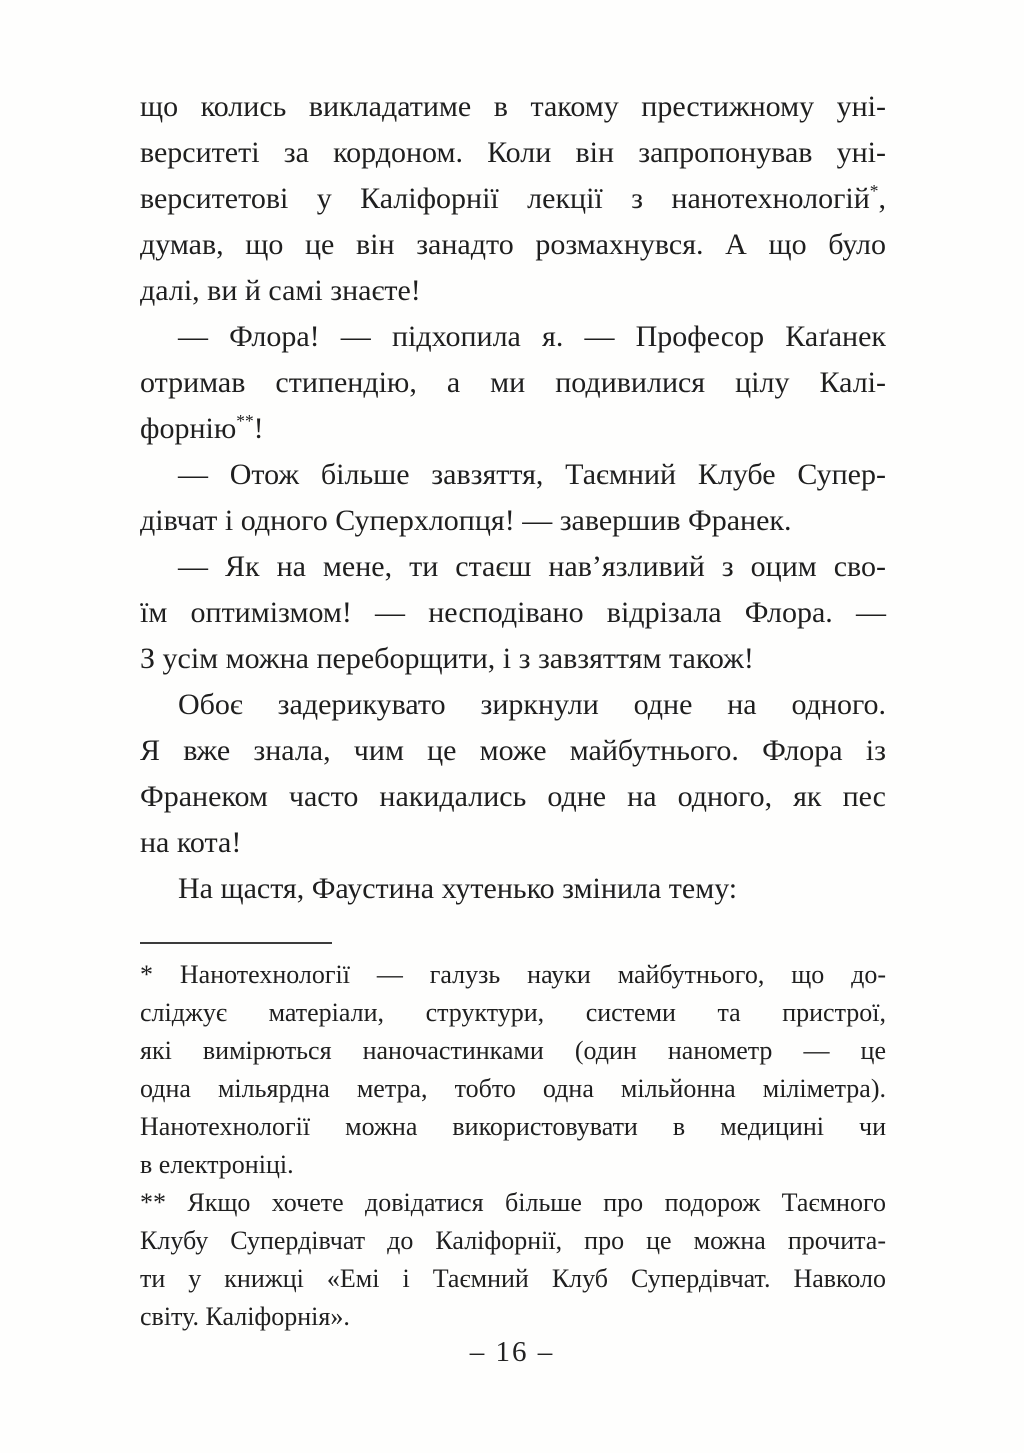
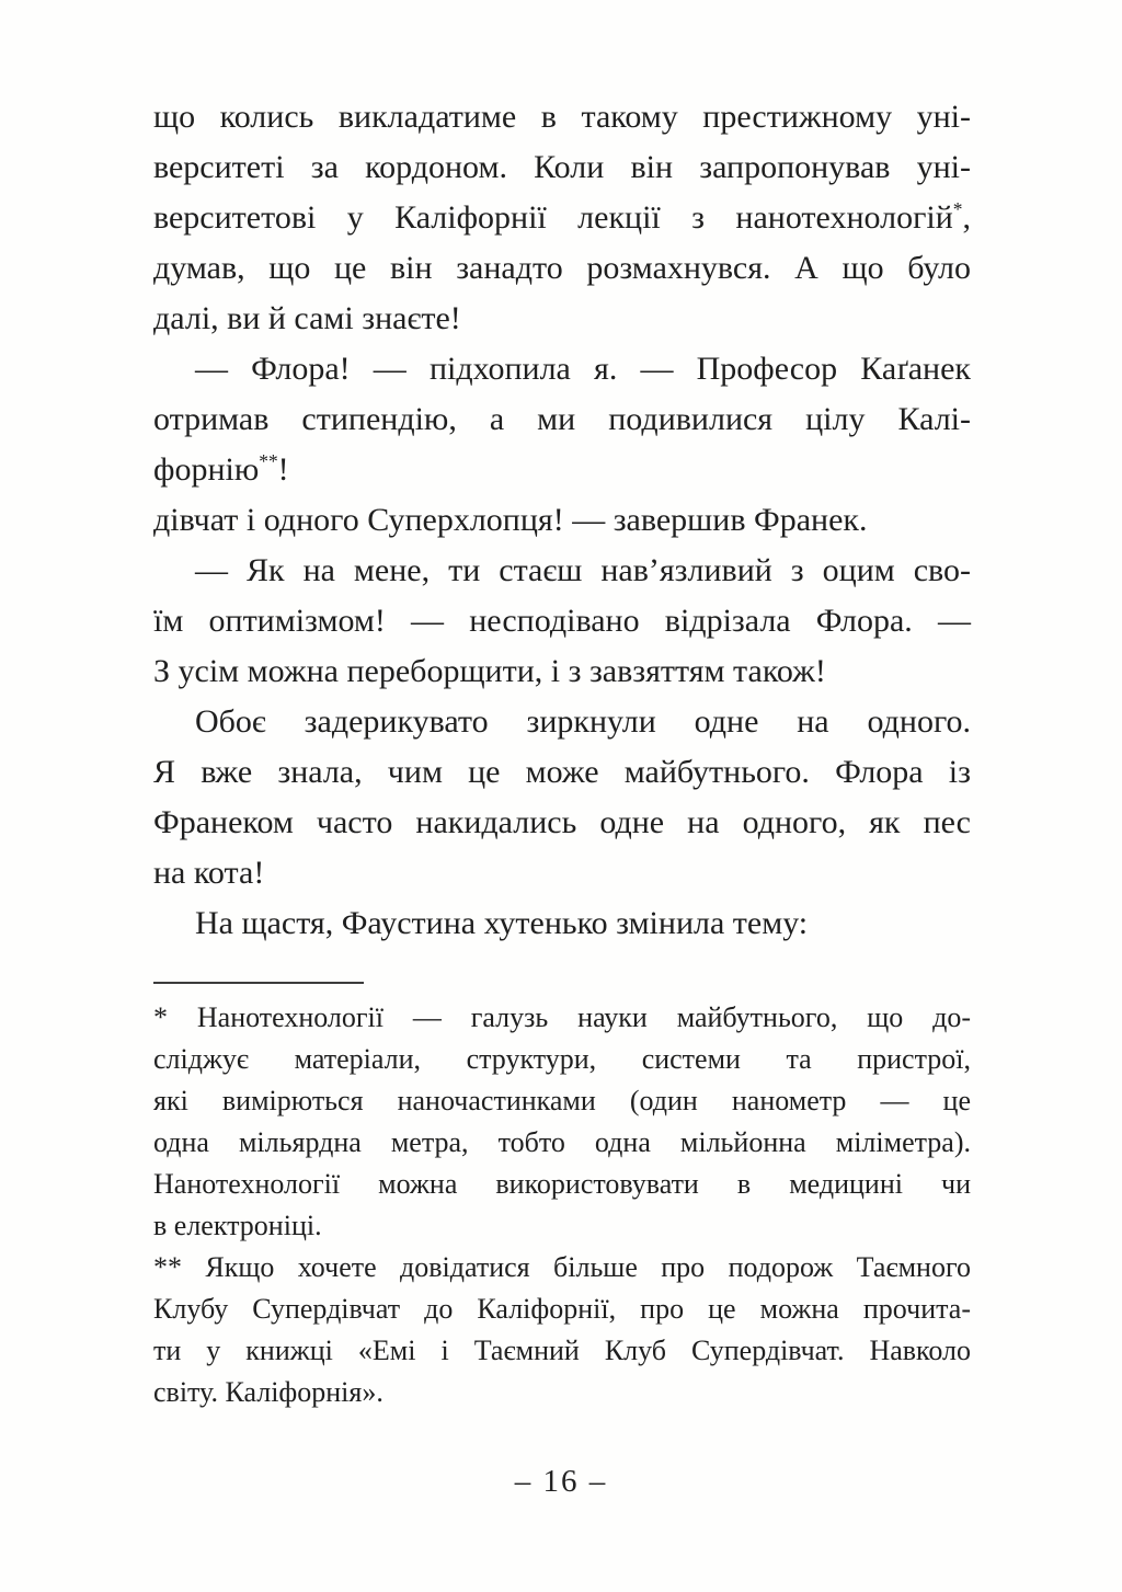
  що колись викладатиме в такому престижному уні-
  верситеті за кордоном. Коли він запропонував уні-
  верситетові у Каліфорнії лекції з нанотехнологій*,
  думав, що це він занадто розмахнувся. А що було
  далі, ви й самі знаєте!
  — Флора! — підхопила я. — Професор Каґанек
  отримав стипендію, а ми подивилися цілу Калі-
  форнію**!
- — Отож більше завзяття, Таємний Клубе Супер-
  дівчат і одного Суперхлопця! — завершив Франек.
  — Як на мене, ти стаєш нав’язливий з оцим сво-
  їм оптимізмом! — несподівано відрізала Флора. —
  З усім можна переборщити, і з завзяттям також!
  Обоє задерикувато зиркнули одне на одного.
  Я вже знала, чим це може майбутнього. Флора із
  Франеком часто накидались одне на одного, як пес
  на кота!
  На щастя, Фаустина хутенько змінила тему:
  * Нанотехнології — галузь науки майбутнього, що до-
  сліджує матеріали, структури, системи та пристрої,
  які вимірються наночастинками (один нанометр — це
  одна мільярдна метра, тобто одна мільйонна міліметра).
  Нанотехнології можна використовувати в медицині чи
  в електроніці.
  ** Якщо хочете довідатися більше про подорож Таємного
  Клубу Супердівчат до Каліфорнії, про це можна прочита-
  ти у книжці «Емі і Таємний Клуб Супердівчат. Навколо
  світу. Каліфорнія».
  – 16 –
